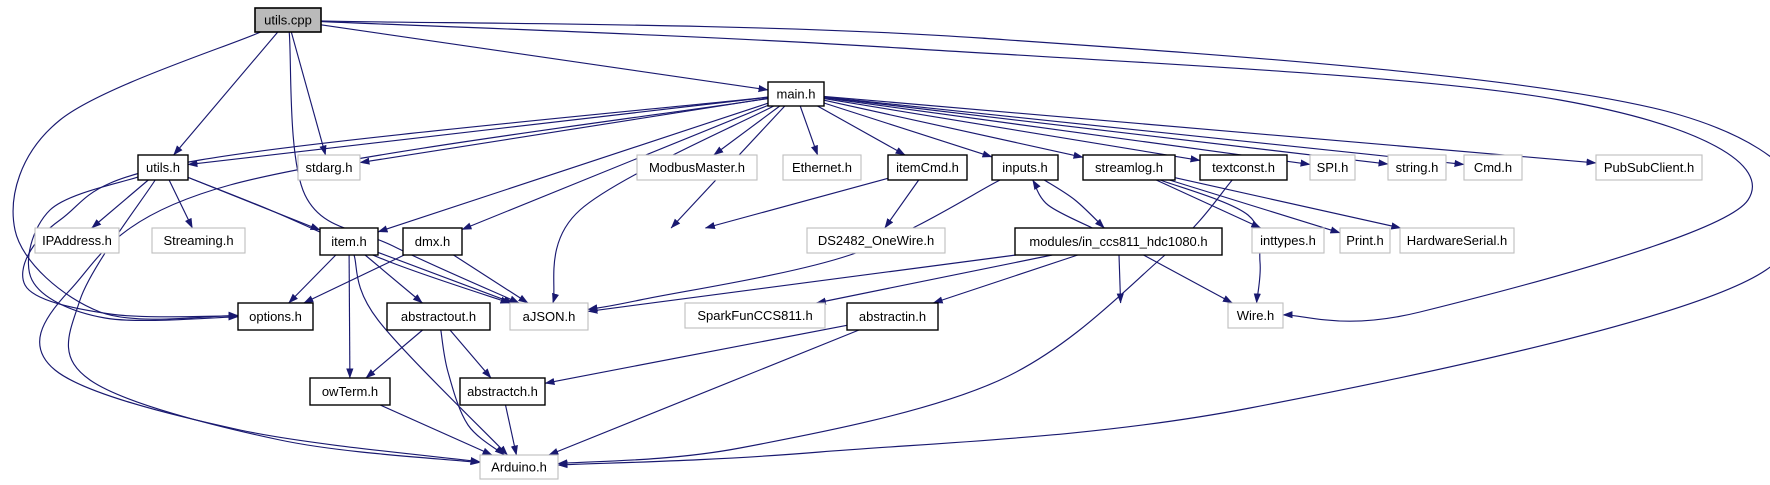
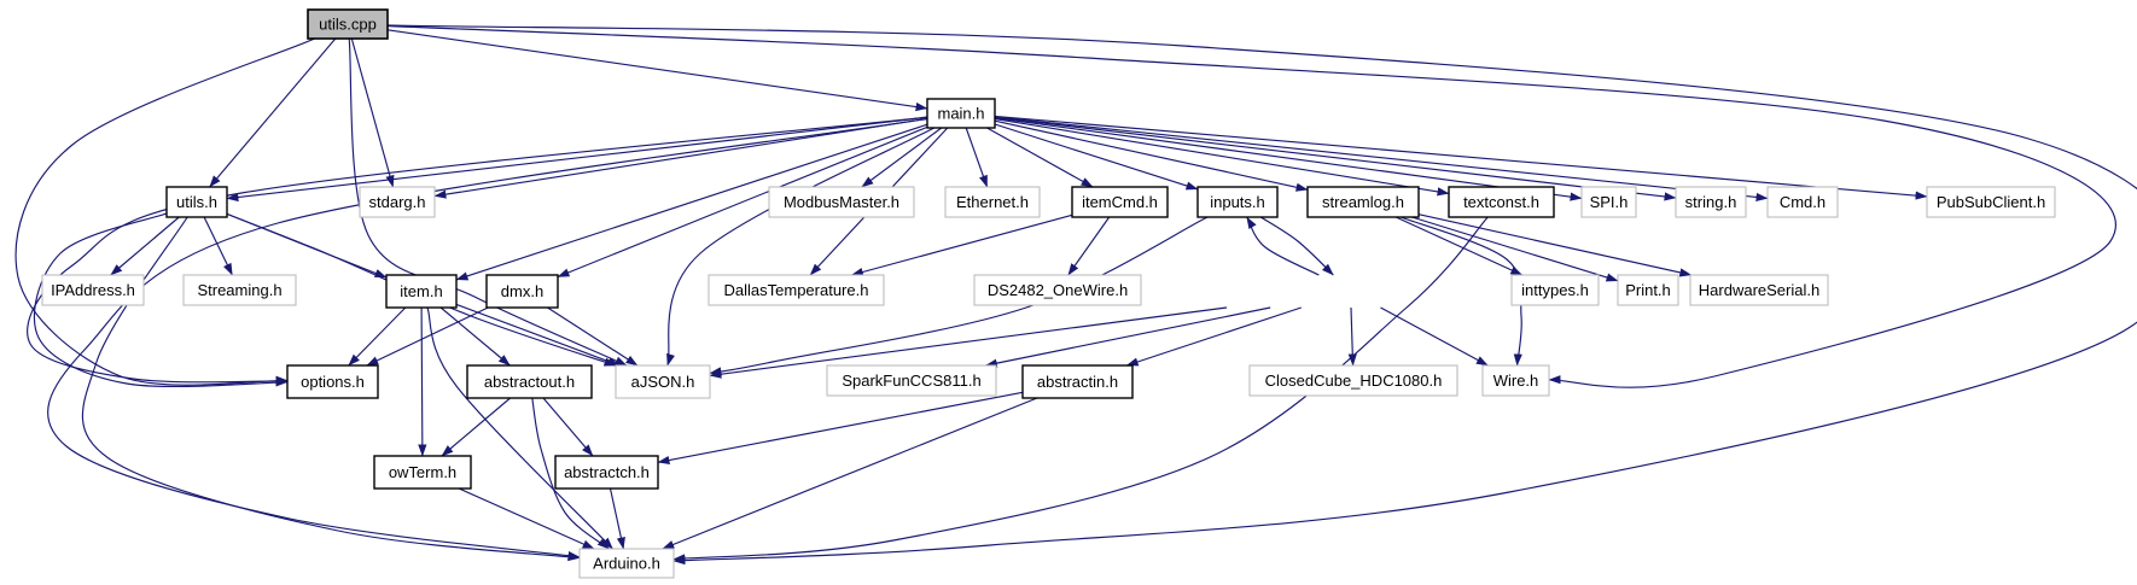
  utils.cpp
  main.h
  utils.h
  stdarg.h
  ModbusMaster.h
  Ethernet.h
  itemCmd.h
  inputs.h
  streamlog.h
  textconst.h
  SPI.h
  string.h
  Cmd.h
  PubSubClient.h
  IPAddress.h
  Streaming.h
  item.h
  dmx.h
+ DallasTemperature.h
  DS2482_OneWire.h
- modules/in_ccs811_hdc1080.h
  inttypes.h
  Print.h
  HardwareSerial.h
  options.h
  abstractout.h
  aJSON.h
  SparkFunCCS811.h
  abstractin.h
+ ClosedCube_HDC1080.h
  Wire.h
  owTerm.h
  abstractch.h
  Arduino.h
